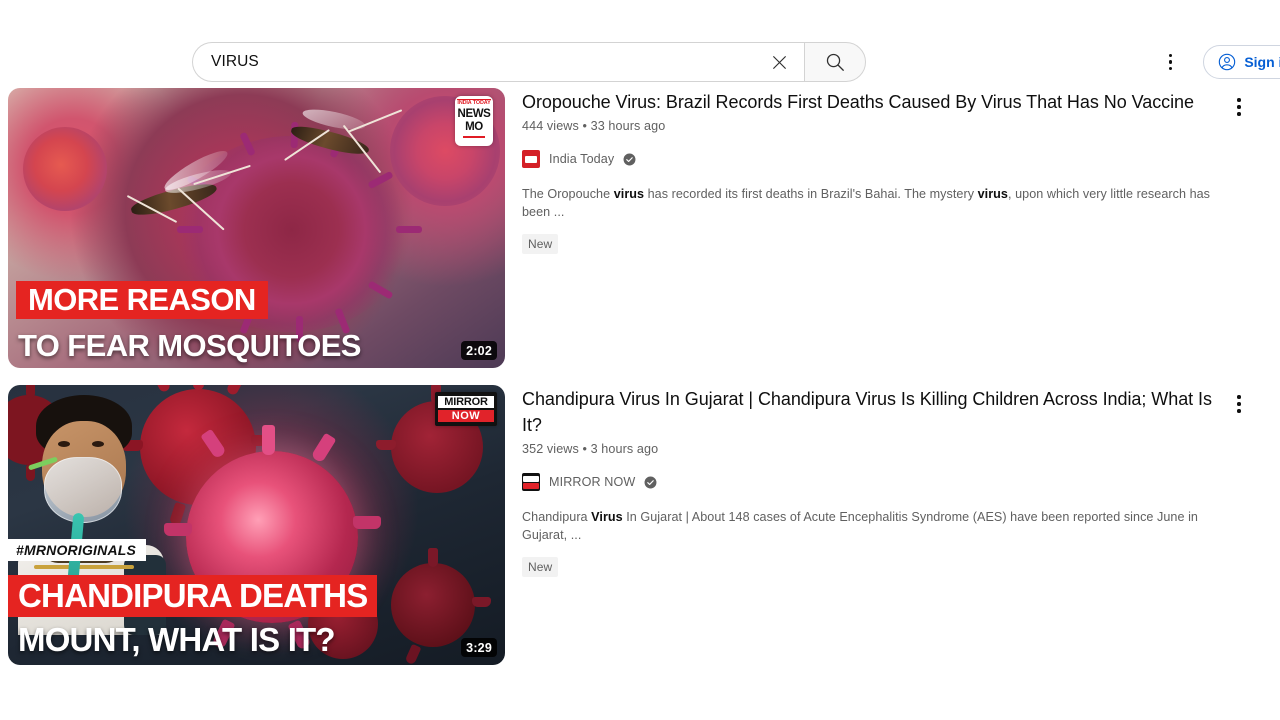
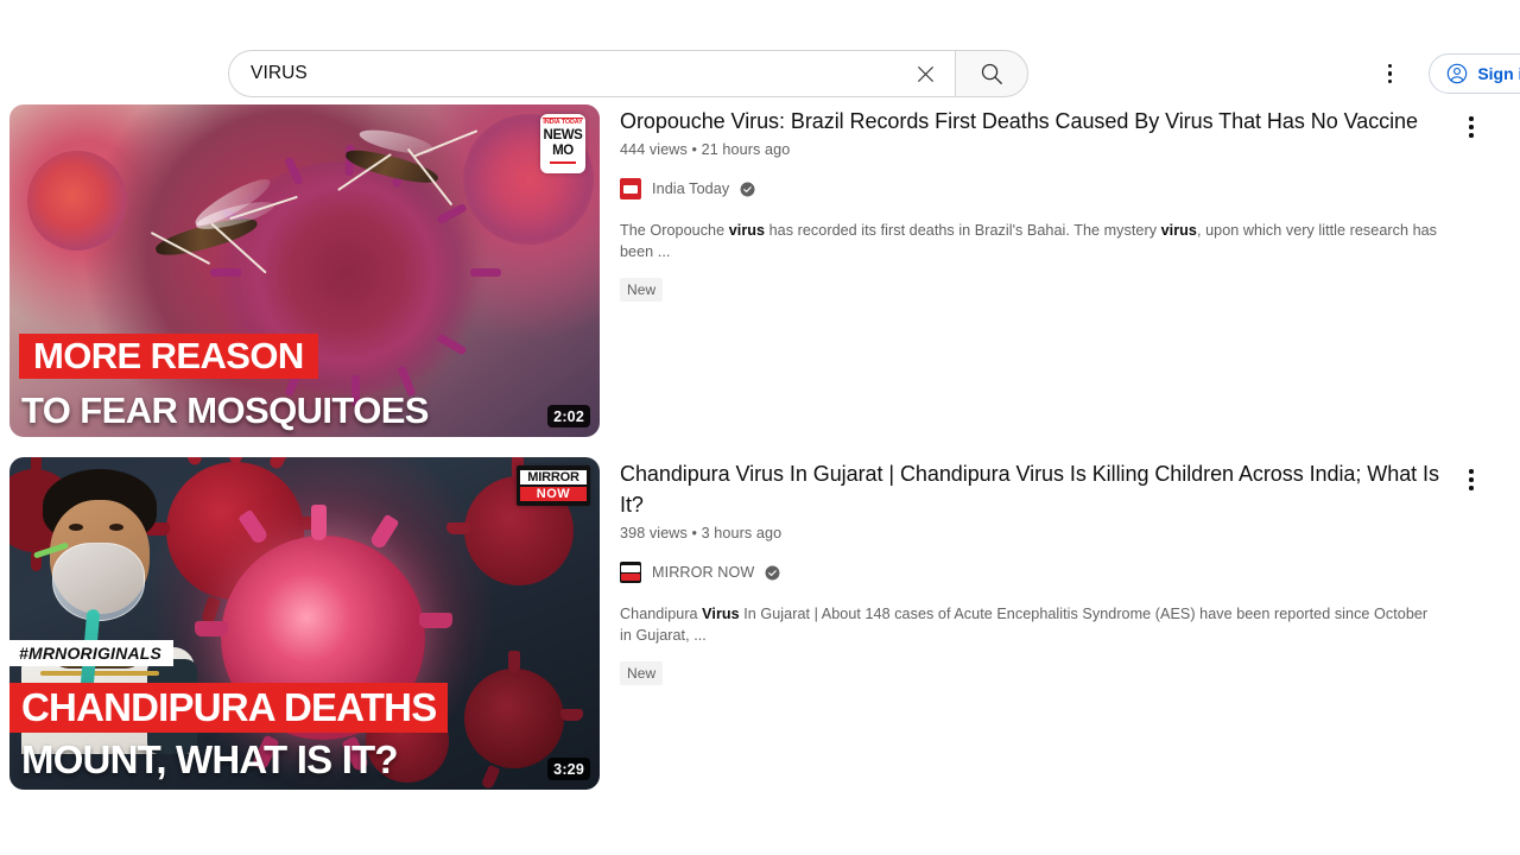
  VIRUS
  NEWS
  MO
  MORE REASON
  TO FEAR MOSQUITOES
  2:02
  Oropouche Virus: Brazil Records First Deaths Caused By Virus That Has No Vaccine
- 444 views • 33 hours ago
+ 444 views • 21 hours ago
  India Today
  The Oropouche virus has recorded its first deaths in Brazil's Bahai. The mystery virus, upon which very little research has been ...
  New
  MIRROR
  NOW
  #MRNORIGINALS
  CHANDIPURA DEATHS
  MOUNT, WHAT IS IT?
  3:29
  Chandipura Virus In Gujarat | Chandipura Virus Is Killing Children Across India; What Is It?
- 352 views • 3 hours ago
+ 398 views • 3 hours ago
  MIRROR NOW
- Chandipura Virus In Gujarat | About 148 cases of Acute Encephalitis Syndrome (AES) have been reported since June in Gujarat, ...
+ Chandipura Virus In Gujarat | About 148 cases of Acute Encephalitis Syndrome (AES) have been reported since October in Gujarat, ...
  New
